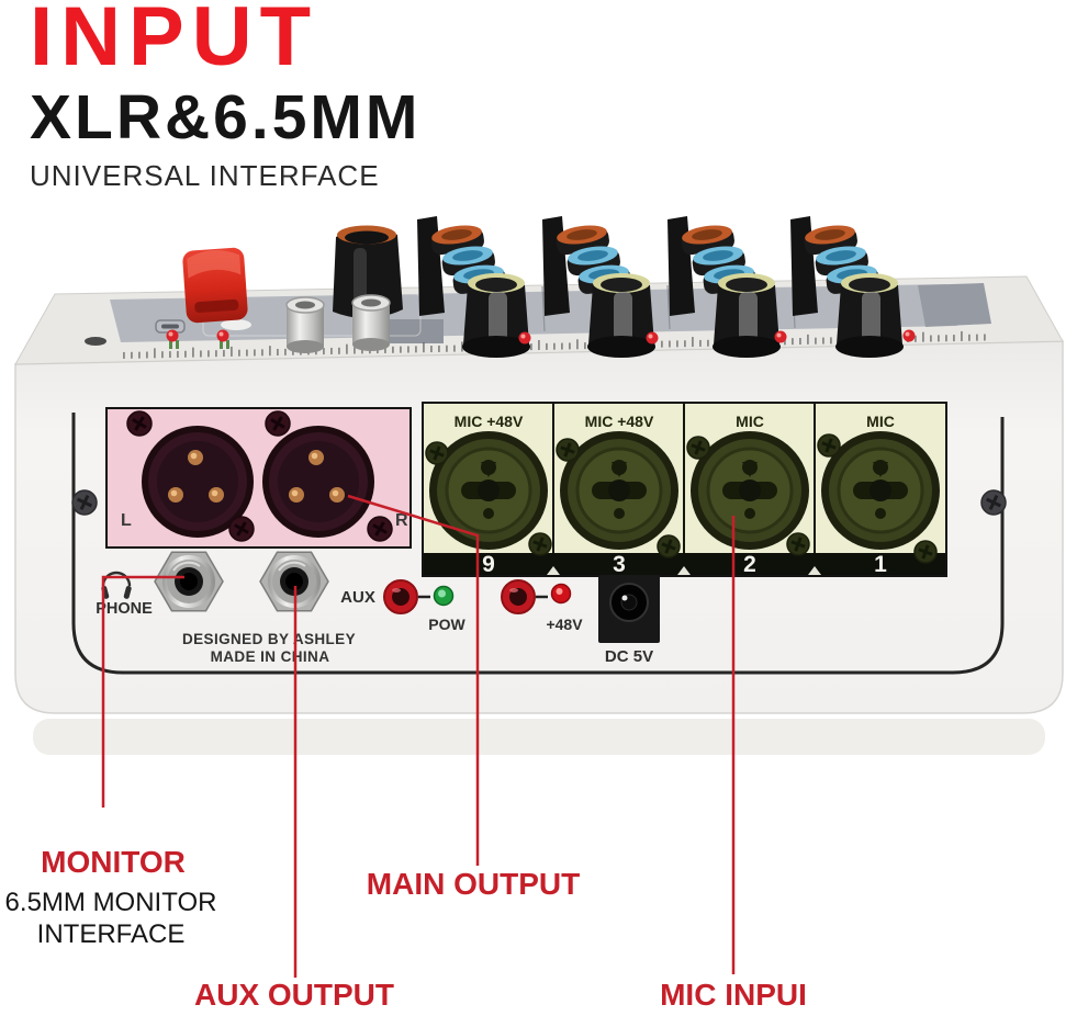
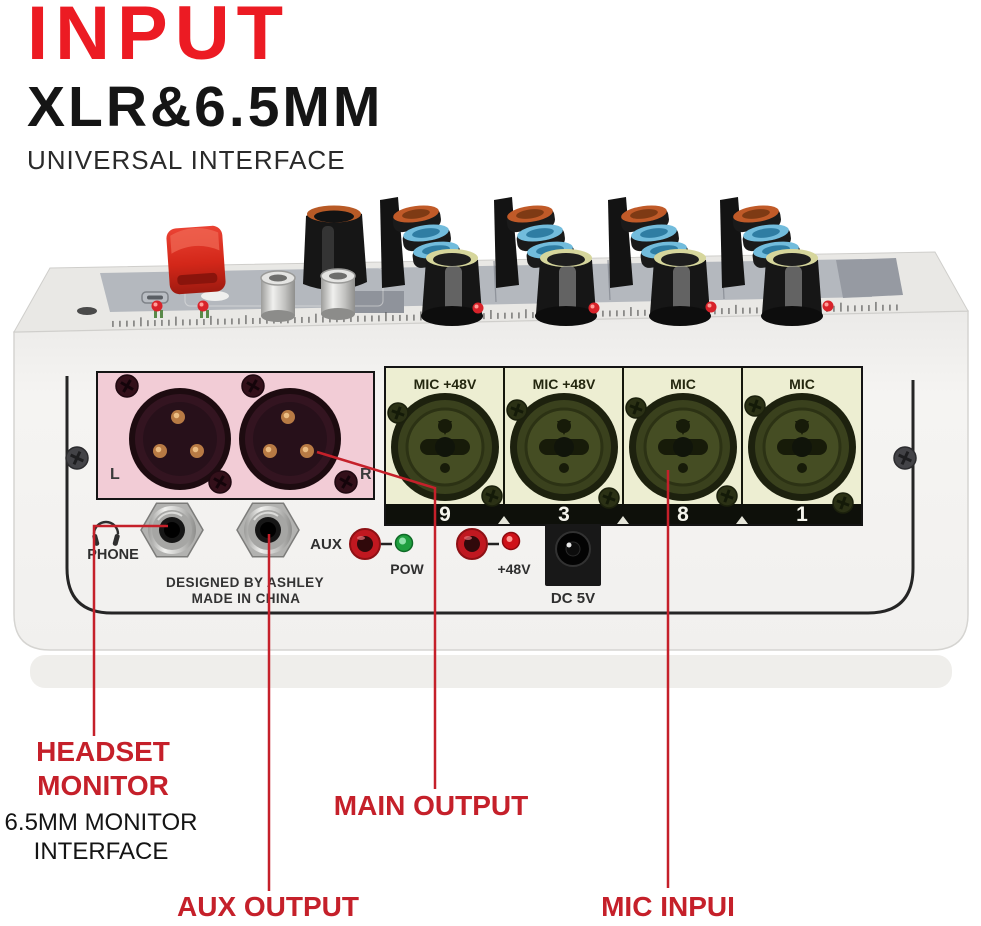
  L
  R
  MIC +48V
  MIC +48V
  MIC
  MIC
  9
  3
- 2
+ 8
  1
  PHONE
  AUX
  POW
  +48V
  DC 5V
  DESIGNED BY ASHLEY
  MADE IN CHINA
  INPUT
  XLR&6.5MM
  UNIVERSAL INTERFACE
+ HEADSET
  MONITOR
  6.5MM MONITOR
  INTERFACE
  MAIN OUTPUT
  AUX OUTPUT
  MIC INPUI
